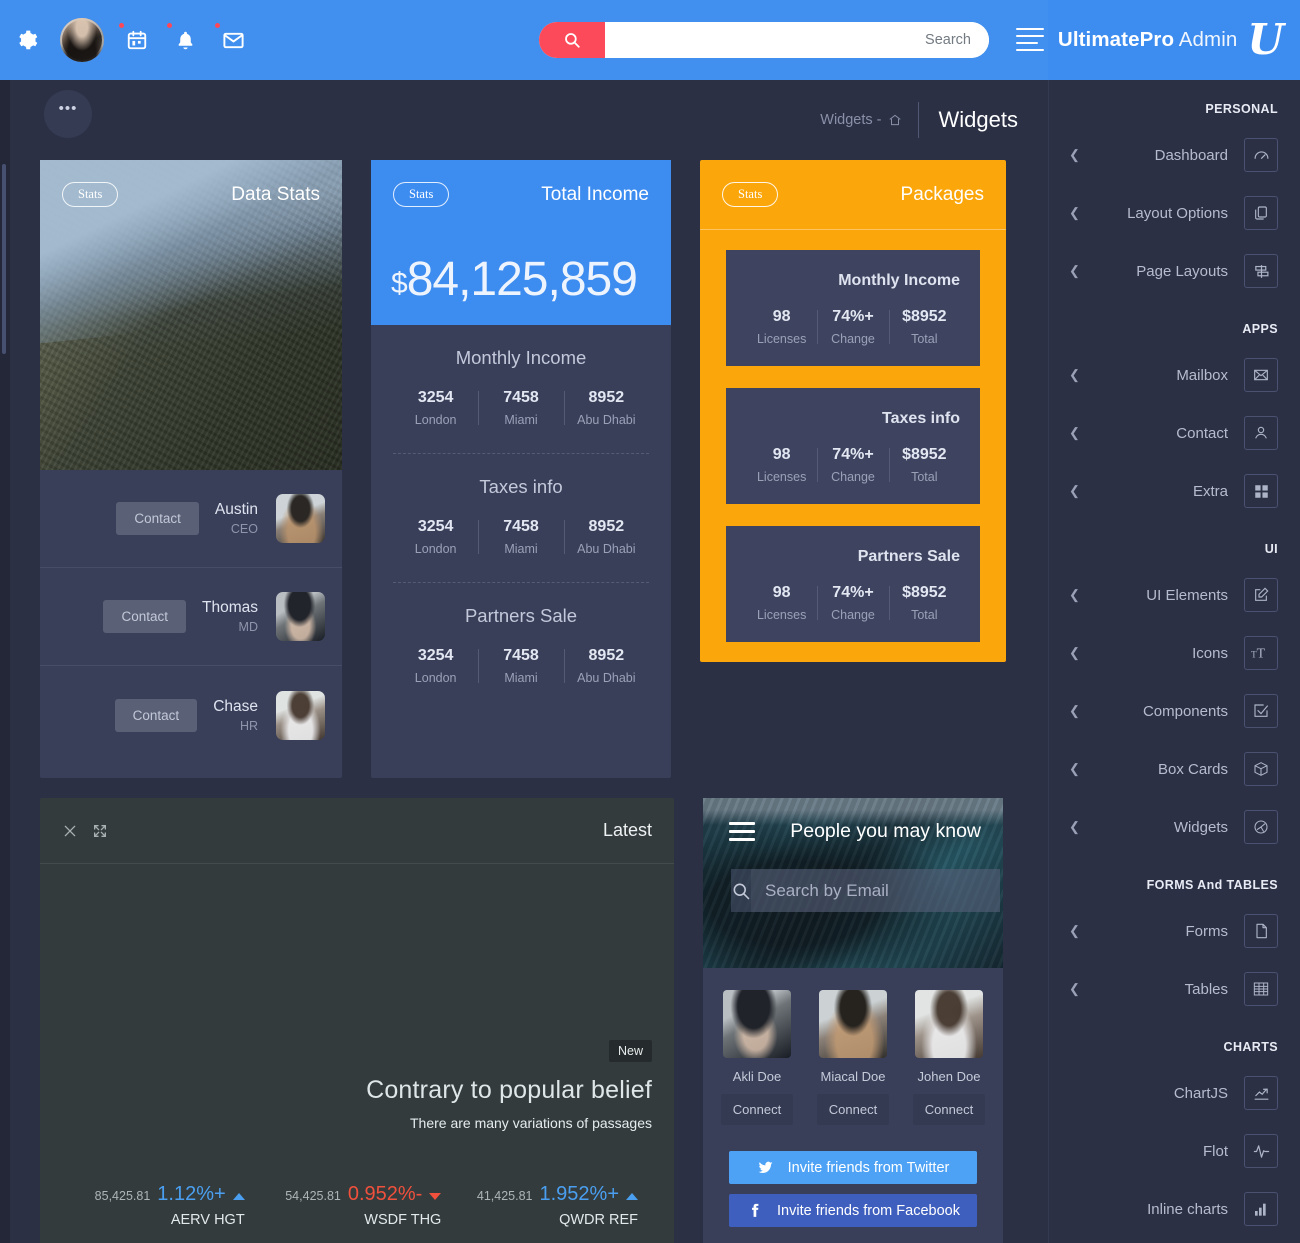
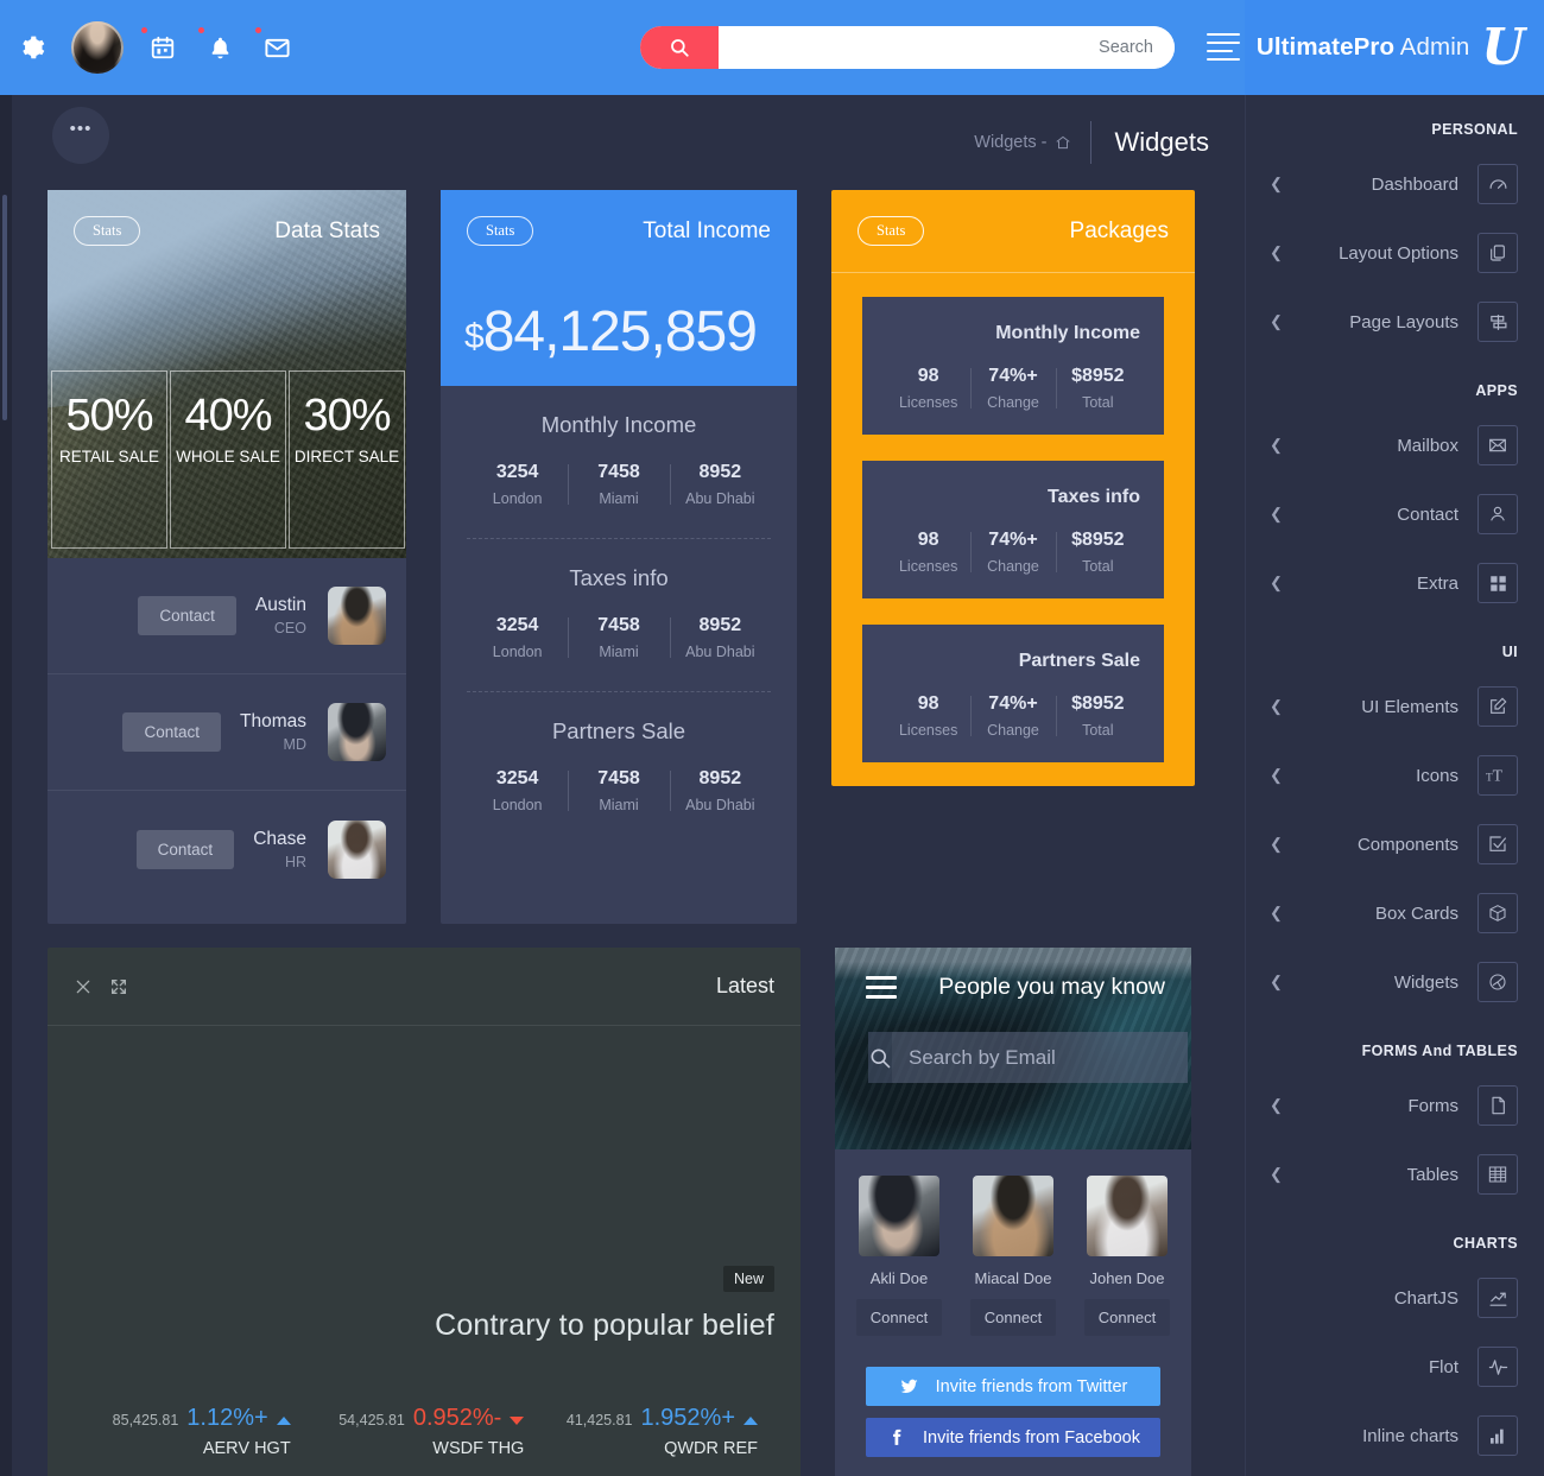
  Search
  UltimatePro Admin
  U
  •••
  Widgets -
  Widgets
  Stats
  Data Stats
+ 50%
+ RETAIL SALE
+ 40%
+ WHOLE SALE
+ 30%
+ DIRECT SALE
  Contact
  Austin
  CEO
  Contact
  Thomas
  MD
  Contact
  Chase
  HR
  Stats
  Total Income
  $84,125,859
  Monthly Income
  3254
  London
  7458
  Miami
  8952
  Abu Dhabi
  Taxes info
  3254
  London
  7458
  Miami
  8952
  Abu Dhabi
  Partners Sale
  3254
  London
  7458
  Miami
  8952
  Abu Dhabi
  Stats
  Packages
  Monthly Income
  98
  Licenses
  74%+
  Change
  $8952
  Total
  Taxes info
  98
  Licenses
  74%+
  Change
  $8952
  Total
  Partners Sale
  98
  Licenses
  74%+
  Change
  $8952
  Total
  Latest
  New
  Contrary to popular belief
- There are many variations of passages
  85,425.81
  1.12%+
  AERV HGT
  54,425.81
  0.952%-
  WSDF THG
  41,425.81
  1.952%+
  QWDR REF
  People you may know
  Search by Email
  Akli Doe
  Connect
  Miacal Doe
  Connect
  Johen Doe
  Connect
  Invite friends from Twitter
  Invite friends from Facebook
  PERSONAL
  ❮
  Dashboard
  ❮
  Layout Options
  ❮
  Page Layouts
  APPS
  ❮
  Mailbox
  ❮
  Contact
  ❮
  Extra
  UI
  ❮
  UI Elements
  ❮
  Icons
  T
  T
  ❮
  Components
  ❮
  Box Cards
  ❮
  Widgets
  FORMS And TABLES
  ❮
  Forms
  ❮
  Tables
  CHARTS
  ChartJS
  Flot
  Inline charts
